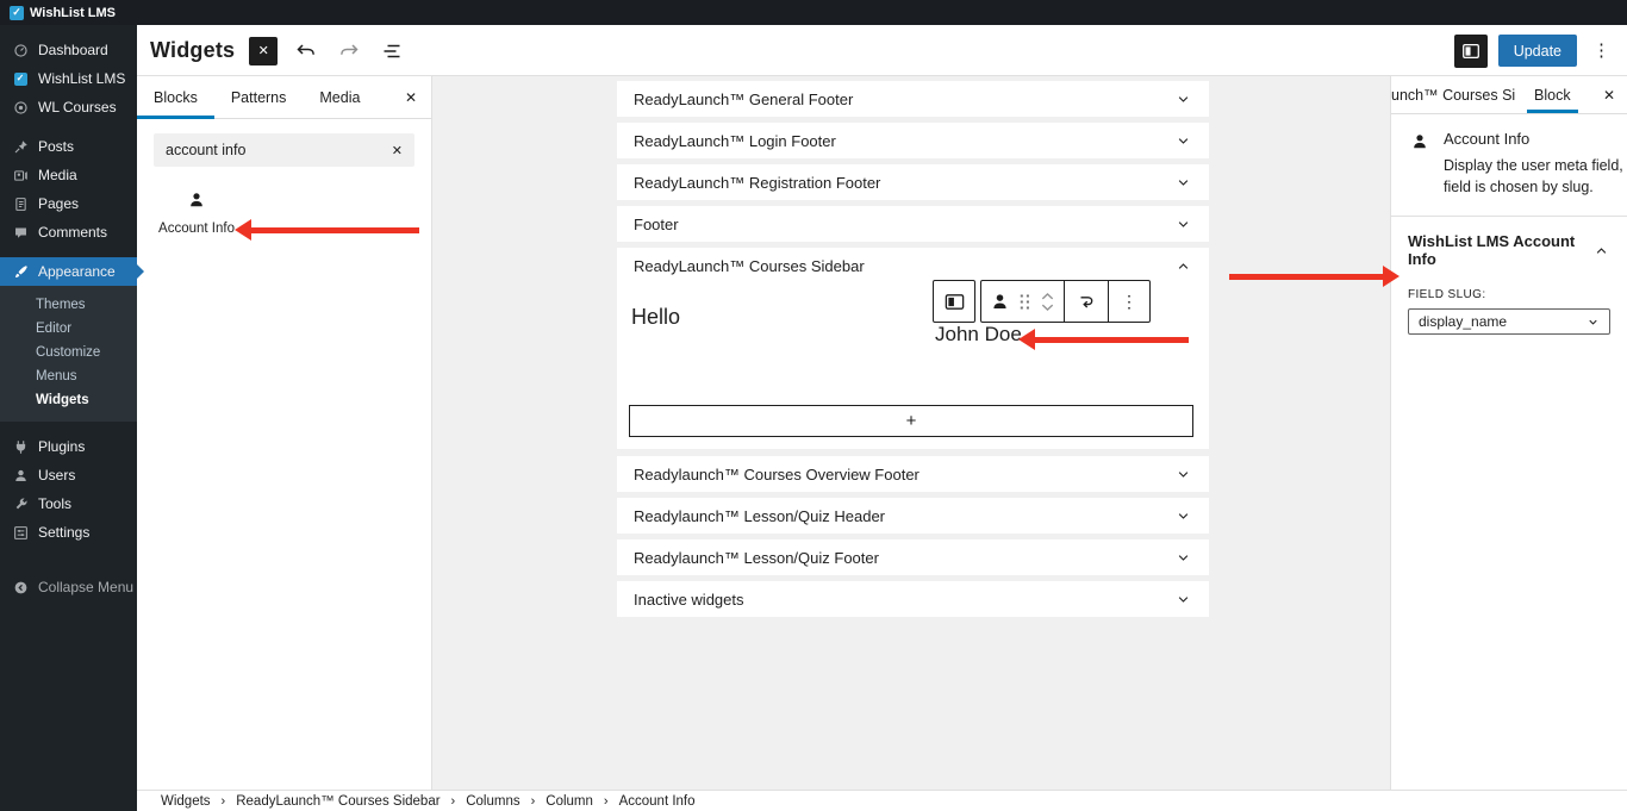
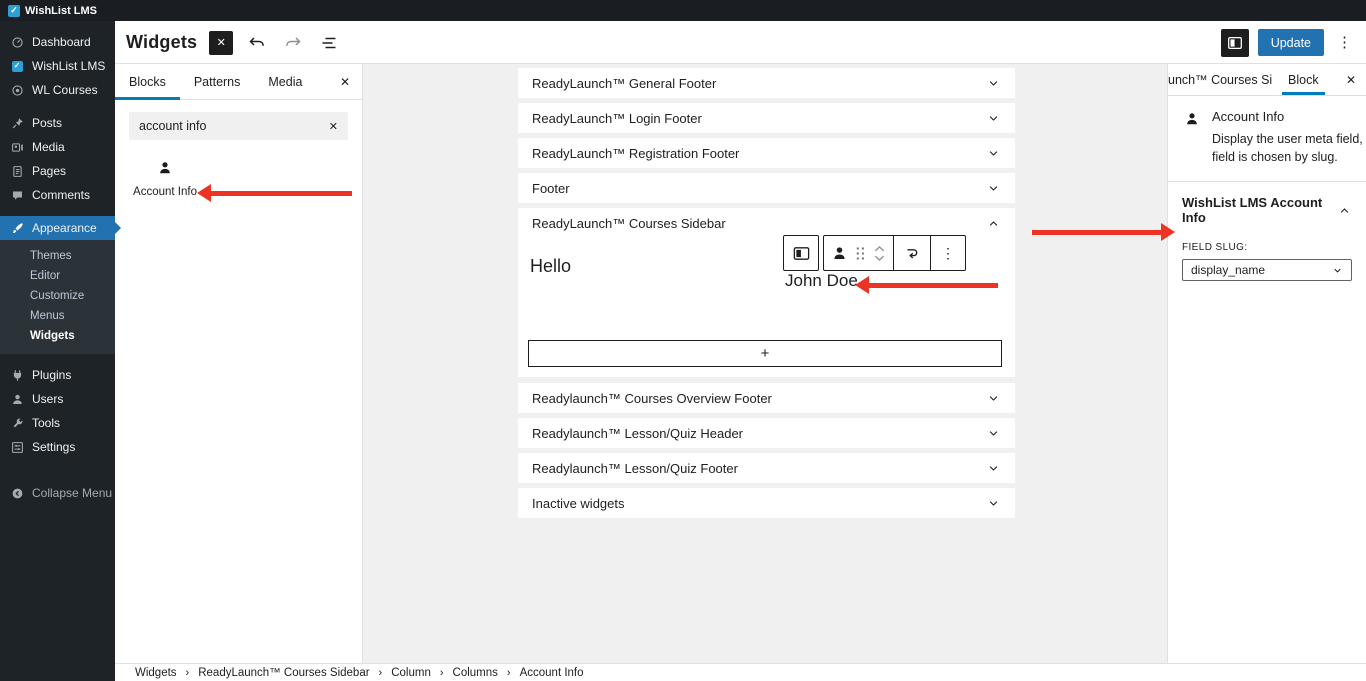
  ✓
  WishList LMS
  Dashboard
  ✓
  WishList LMS
  WL Courses
  Posts
  Media
  Pages
  Comments
  Appearance
  Themes
  Editor
  Customize
  Menus
  Widgets
  Plugins
  Users
  Tools
  Settings
  Collapse Menu
  Widgets
  ✕
  Update
  ⋮
  Blocks
  Patterns
  Media
  ✕
  account info
  ✕
  Account Info
  ReadyLaunch™ General Footer
  ReadyLaunch™ Login Footer
  ReadyLaunch™ Registration Footer
  Footer
  ReadyLaunch™ Courses Sidebar
  Hello
  ⋮
  John Doe
  +
  Readylaunch™ Courses Overview Footer
  Readylaunch™ Lesson/Quiz Header
  Readylaunch™ Lesson/Quiz Footer
  Inactive widgets
  unch™ Courses Si
  Block
  ✕
  Account Info
  Display the user meta field, field is chosen by slug.
  WishList LMS Account Info
  FIELD SLUG:
  display_name
  Widgets
  ›
  ReadyLaunch™ Courses Sidebar
  ›
- Columns
+ Column
  ›
- Column
+ Columns
  ›
  Account Info
